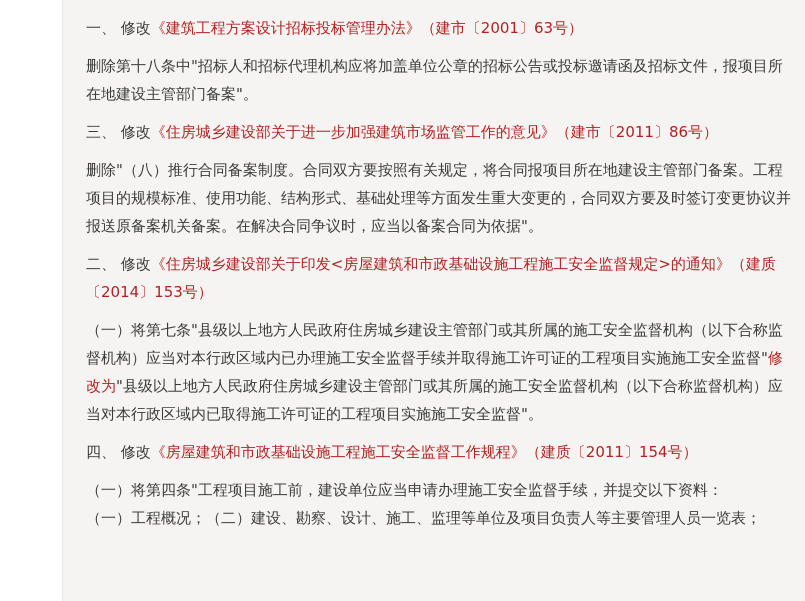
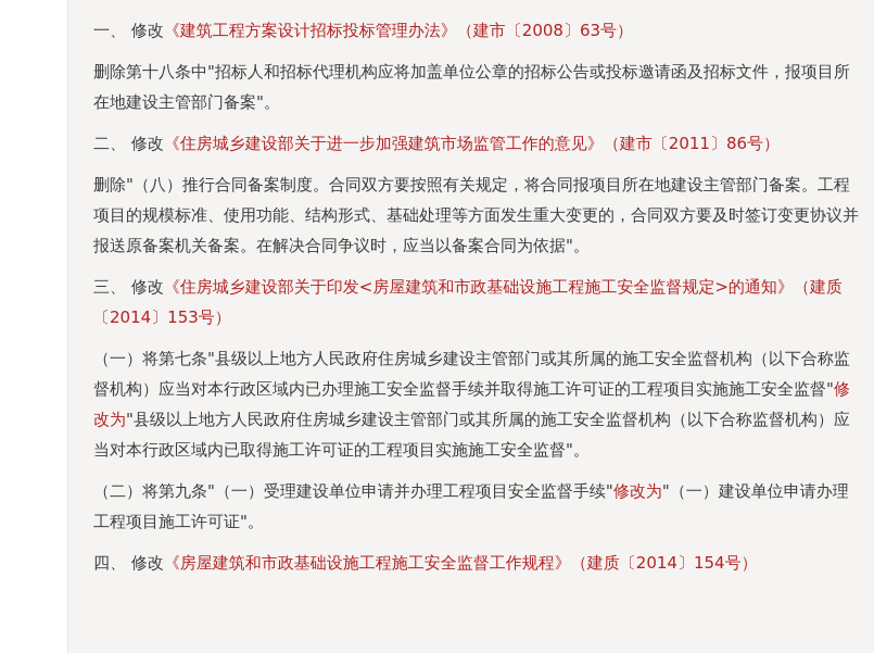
- 一、 修改《建筑工程方案设计招标投标管理办法》（建市〔2001〕63号）
+ 一、 修改《建筑工程方案设计招标投标管理办法》（建市〔2008〕63号）
  删除第十八条中"招标人和招标代理机构应将加盖单位公章的招标公告或投标邀请函及招标文件，报项目所在地建设主管部门备案"。
- 三、 修改《住房城乡建设部关于进一步加强建筑市场监管工作的意见》（建市〔2011〕86号）
+ 二、 修改《住房城乡建设部关于进一步加强建筑市场监管工作的意见》（建市〔2011〕86号）
  删除"（八）推行合同备案制度。合同双方要按照有关规定，将合同报项目所在地建设主管部门备案。工程项目的规模标准、使用功能、结构形式、基础处理等方面发生重大变更的，合同双方要及时签订变更协议并报送原备案机关备案。在解决合同争议时，应当以备案合同为依据"。
- 二、 修改《住房城乡建设部关于印发<房屋建筑和市政基础设施工程施工安全监督规定>的通知》（建质〔2014〕153号）
+ 三、 修改《住房城乡建设部关于印发<房屋建筑和市政基础设施工程施工安全监督规定>的通知》（建质〔2014〕153号）
  （一）将第七条"县级以上地方人民政府住房城乡建设主管部门或其所属的施工安全监督机构（以下合称监督机构）应当对本行政区域内已办理施工安全监督手续并取得施工许可证的工程项目实施施工安全监督"修改为"县级以上地方人民政府住房城乡建设主管部门或其所属的施工安全监督机构（以下合称监督机构）应当对本行政区域内已取得施工许可证的工程项目实施施工安全监督"。
+ （二）将第九条"（一）受理建设单位申请并办理工程项目安全监督手续"修改为"（一）建设单位申请办理工程项目施工许可证"。
- 四、 修改《房屋建筑和市政基础设施工程施工安全监督工作规程》（建质〔2011〕154号）
+ 四、 修改《房屋建筑和市政基础设施工程施工安全监督工作规程》（建质〔2014〕154号）
- （一）将第四条"工程项目施工前，建设单位应当申请办理施工安全监督手续，并提交以下资料：
- （一）工程概况；（二）建设、勘察、设计、施工、监理等单位及项目负责人等主要管理人员一览表；
